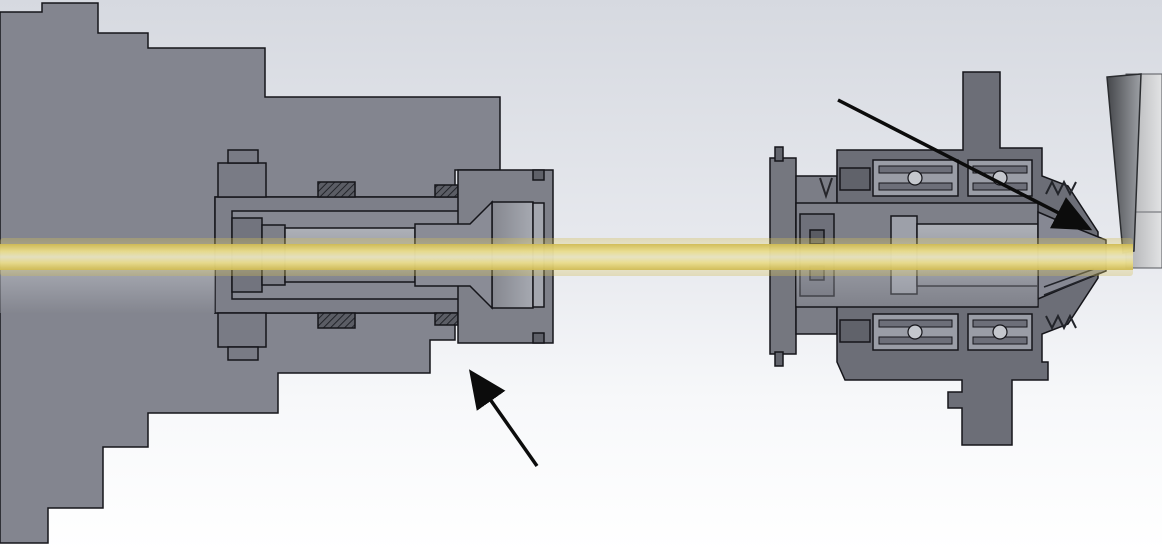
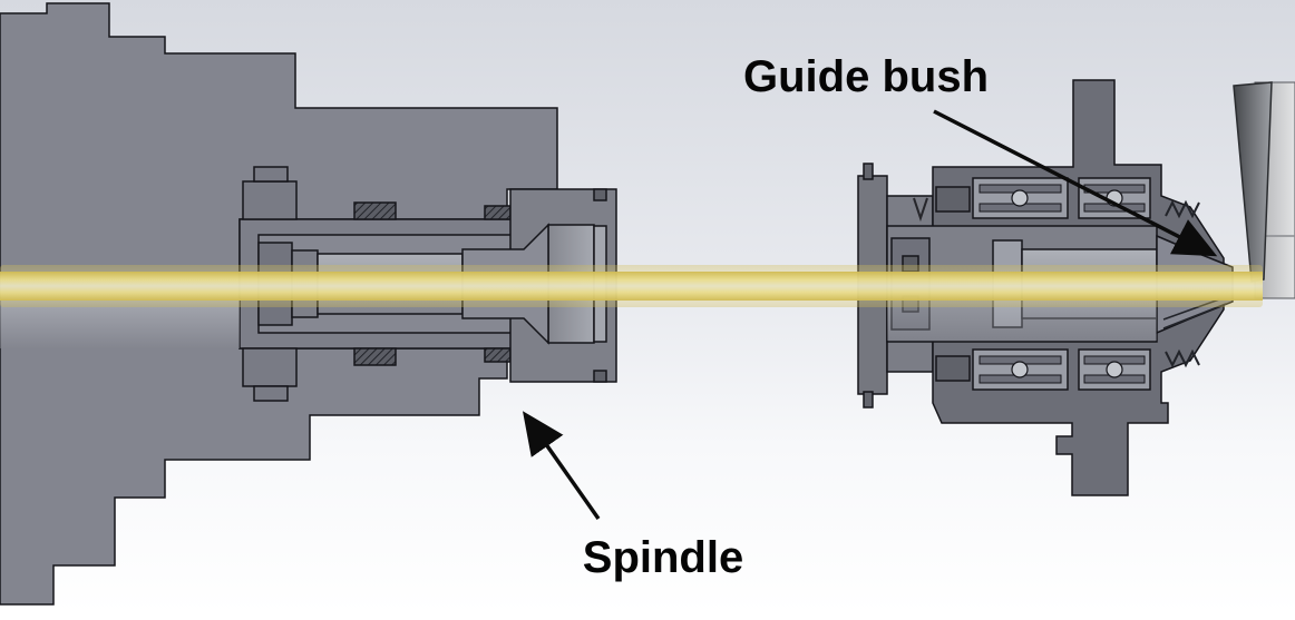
+ Guide bush
+ Spindle
